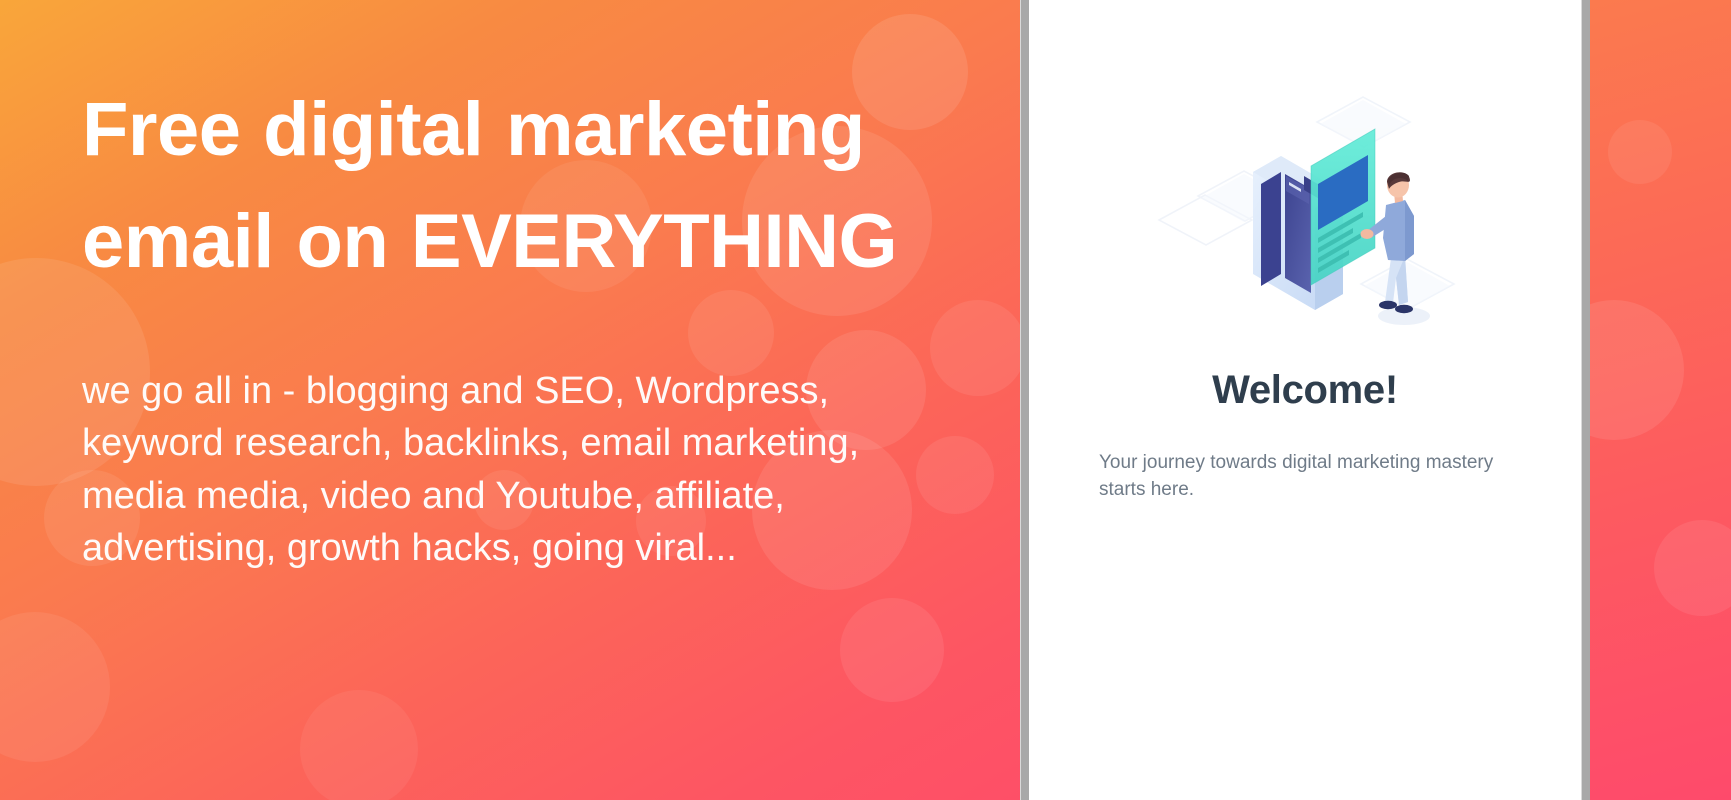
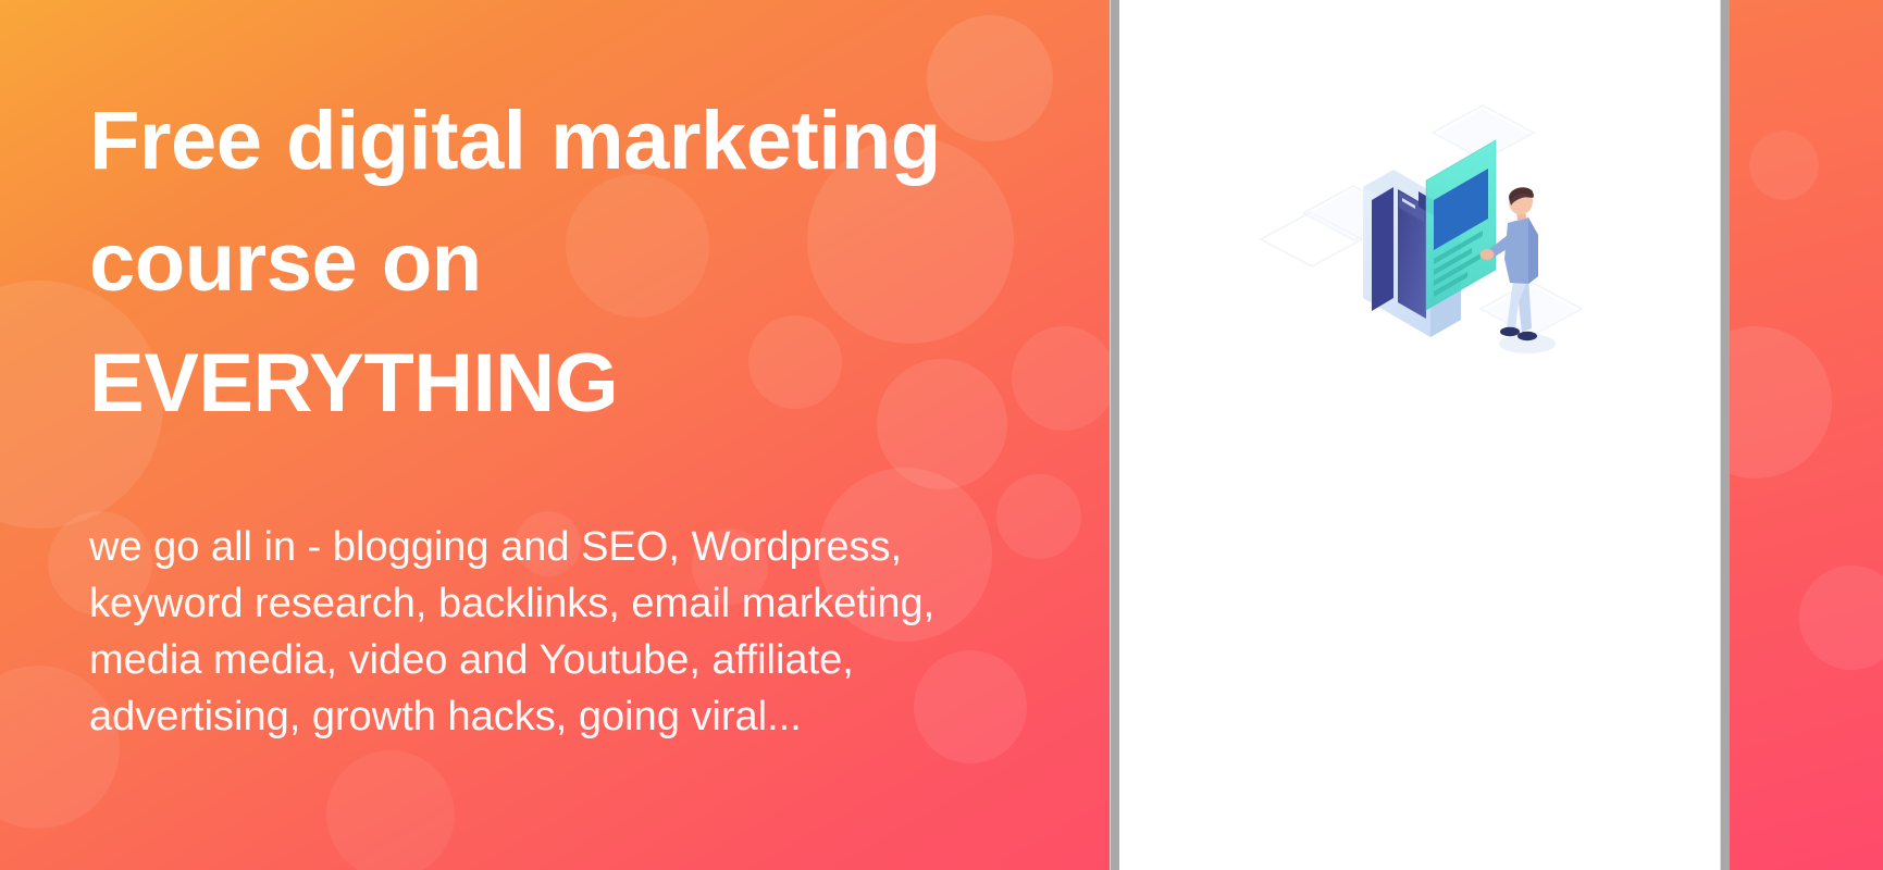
- Free digital marketing email on EVERYTHING
+ Free digital marketing course on EVERYTHING
  we go all in - blogging and SEO, Wordpress, keyword research, backlinks, email marketing, media media, video and Youtube, affiliate, advertising, growth hacks, going viral...
- Welcome!
- Your journey towards digital marketing mastery starts here.
